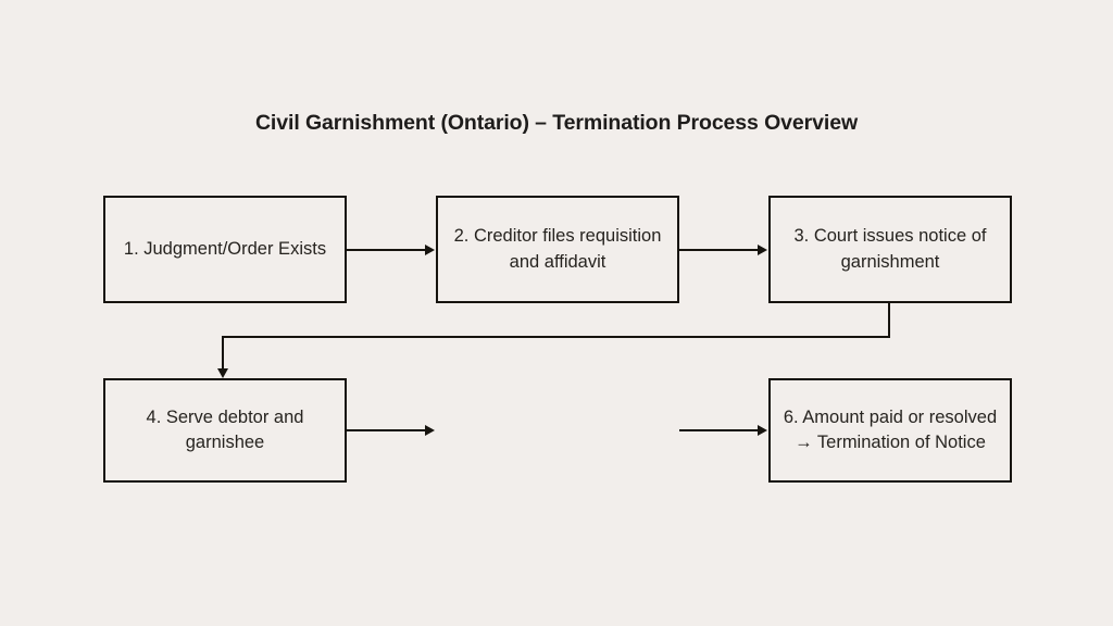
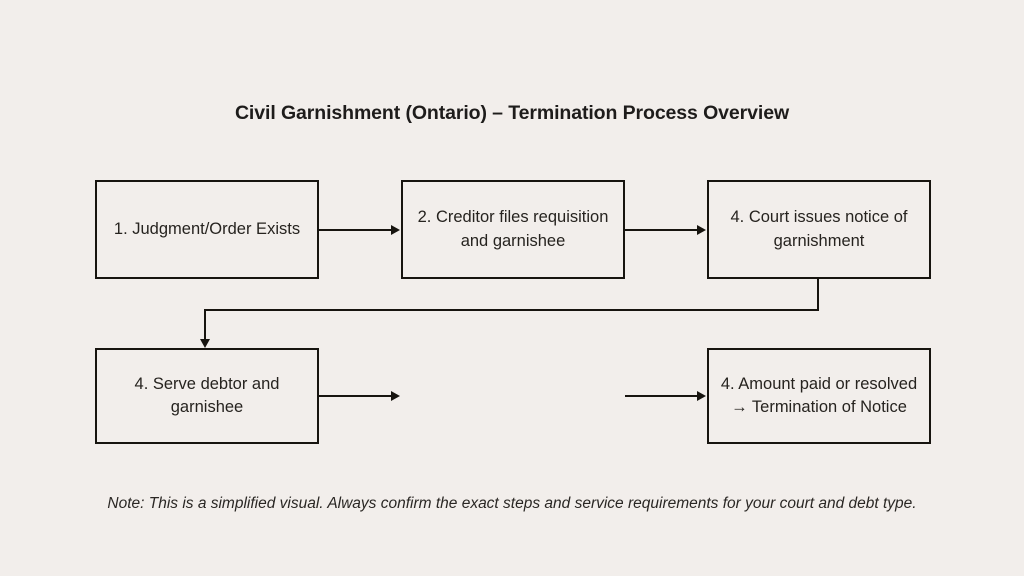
  Civil Garnishment (Ontario) – Termination Process Overview
  1. Judgment/Order Exists
- 2. Creditor files requisition and affidavit
+ 2. Creditor files requisition and garnishee
- 3. Court issues notice of garnishment
+ 4. Court issues notice of garnishment
  4. Serve debtor and garnishee
- 6. Amount paid or resolved → Termination of Notice
+ 4. Amount paid or resolved → Termination of Notice
+ Note: This is a simplified visual. Always confirm the exact steps and service requirements for your court and debt type.
